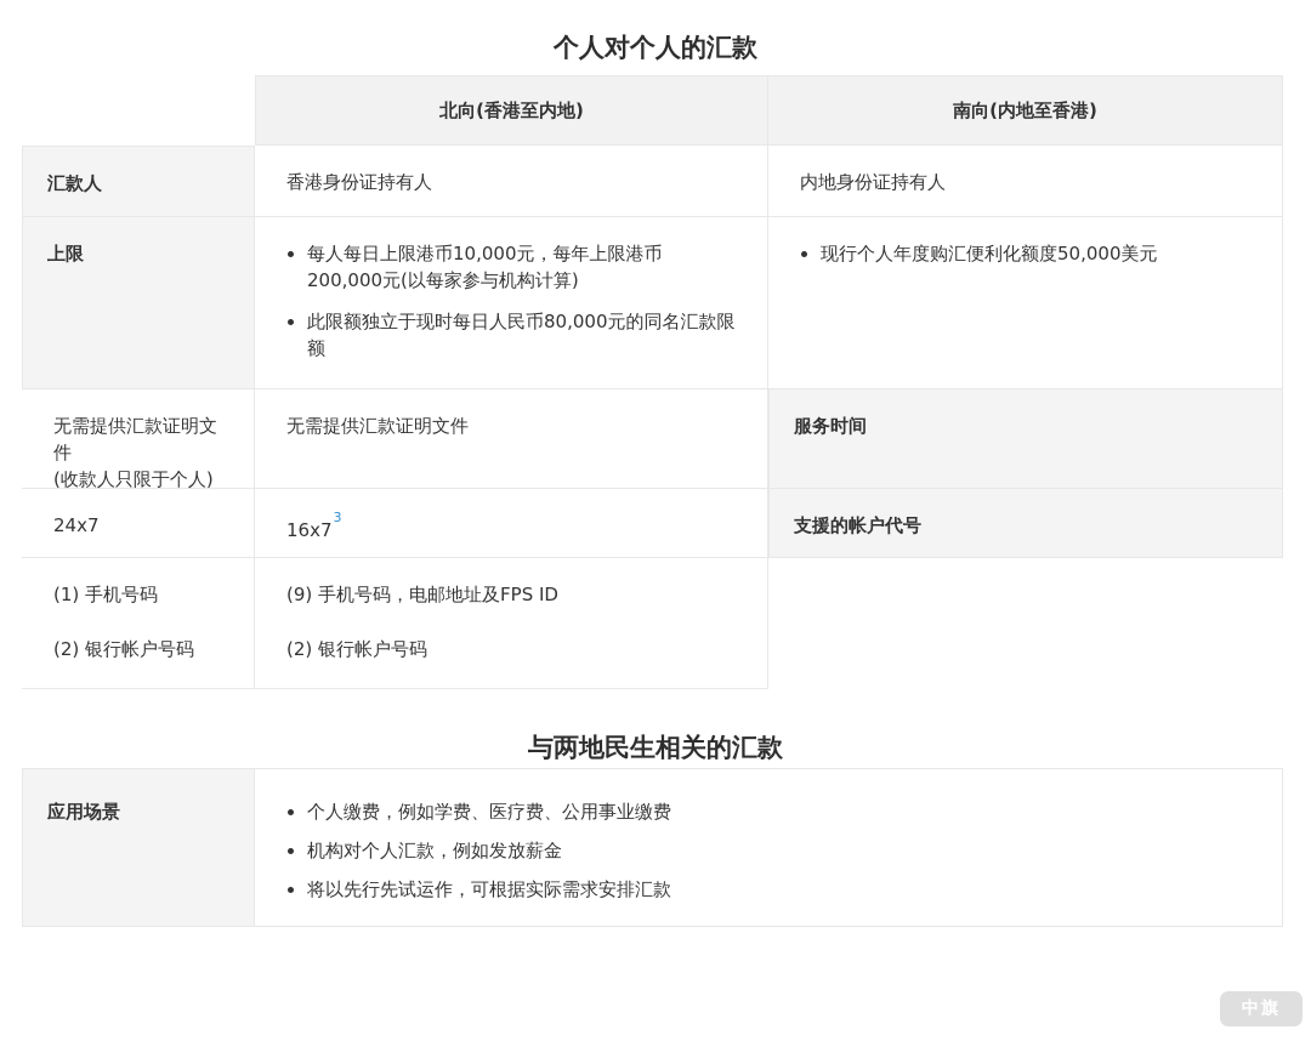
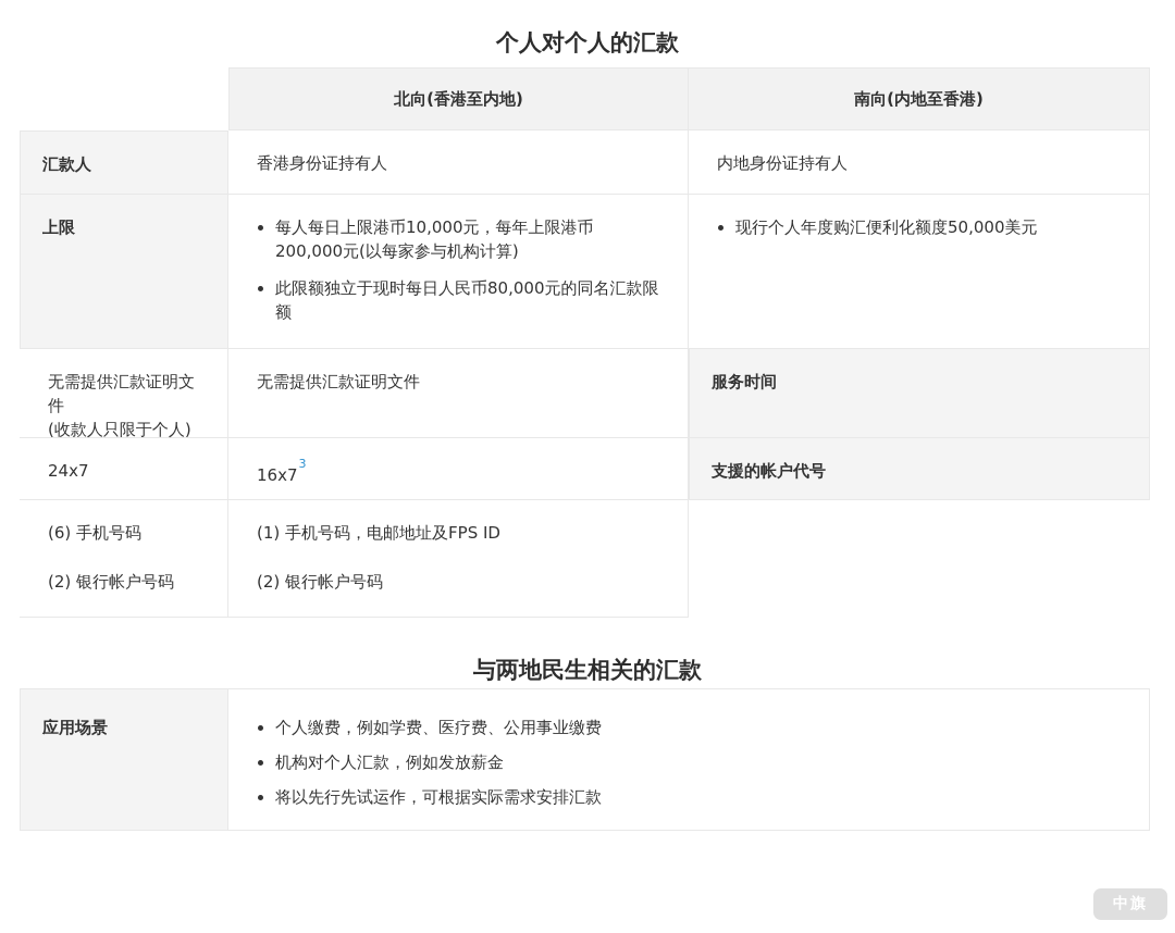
  个人对个人的汇款
  北向(香港至内地)
  南向(内地至香港)
  汇款人
  香港身份证持有人
  内地身份证持有人
  上限
  每人每日上限港币10,000元，每年上限港币200,000元(以每家参与机构计算)
  此限额独立于现时每日人民币80,000元的同名汇款限额
  现行个人年度购汇便利化额度50,000美元
  无需提供汇款证明文件
  (收款人只限于个人)
  无需提供汇款证明文件
  服务时间
  24x7
  16x73
  支援的帐户代号
- (1) 手机号码
+ (6) 手机号码
  (2) 银行帐户号码
- (9) 手机号码，电邮地址及FPS ID
+ (1) 手机号码，电邮地址及FPS ID
  (2) 银行帐户号码
  与两地民生相关的汇款
  应用场景
  个人缴费，例如学费、医疗费、公用事业缴费
  机构对个人汇款，例如发放薪金
  将以先行先试运作，可根据实际需求安排汇款
  中旗
